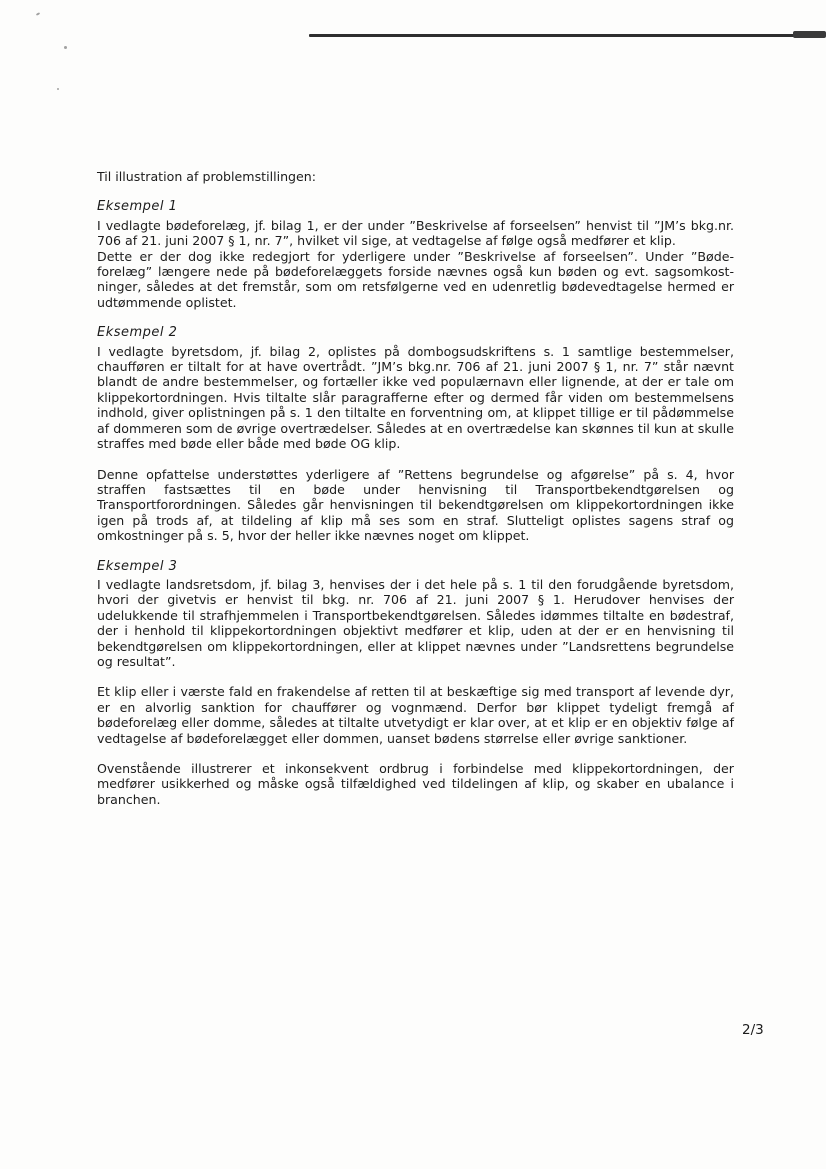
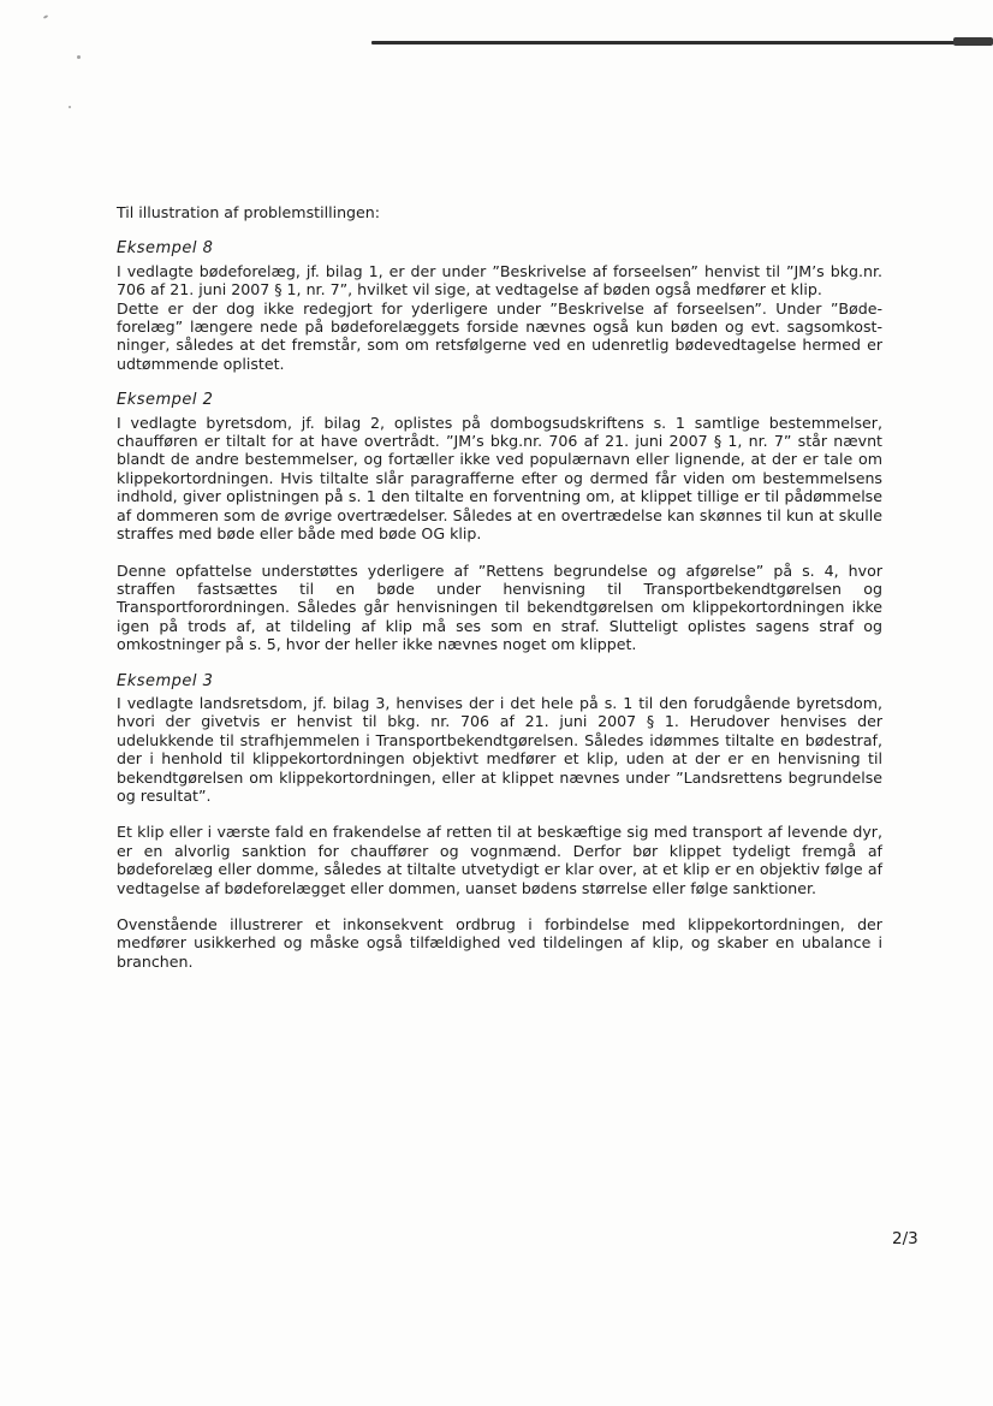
  Til illustration af problemstillingen:
- Eksempel 1
+ Eksempel 8
- I vedlagte bødeforelæg, jf. bilag 1, er der under ”Beskrivelse af forseelsen” henvist til ”JM’s bkg.nr. 706 af 21. juni 2007 § 1, nr. 7”, hvilket vil sige, at vedtagelse af følge også medfører et klip.
+ I vedlagte bødeforelæg, jf. bilag 1, er der under ”Beskrivelse af forseelsen” henvist til ”JM’s bkg.nr. 706 af 21. juni 2007 § 1, nr. 7”, hvilket vil sige, at vedtagelse af bøden også medfører et klip.
  Dette er der dog ikke redegjort for yderligere under ”Beskrivelse af forseelsen”. Under ”Bøde-forelæg” længere nede på bødeforelæggets forside nævnes også kun bøden og evt. sagsomkost-ninger, således at det fremstår, som om retsfølgerne ved en udenretlig bødevedtagelse hermed er udtømmende oplistet.
  Eksempel 2
  I vedlagte byretsdom, jf. bilag 2, oplistes på dombogsudskriftens s. 1 samtlige bestemmelser, chaufføren er tiltalt for at have overtrådt. ”JM’s bkg.nr. 706 af 21. juni 2007 § 1, nr. 7” står nævnt blandt de andre bestemmelser, og fortæller ikke ved populærnavn eller lignende, at der er tale om klippekortordningen. Hvis tiltalte slår paragrafferne efter og dermed får viden om bestemmelsens indhold, giver oplistningen på s. 1 den tiltalte en forventning om, at klippet tillige er til pådømmelse af dommeren som de øvrige overtrædelser. Således at en overtrædelse kan skønnes til kun at skulle straffes med bøde eller både med bøde OG klip.
  Denne opfattelse understøttes yderligere af ”Rettens begrundelse og afgørelse” på s. 4, hvor straffen fastsættes til en bøde under henvisning til Transportbekendtgørelsen og Transportforordningen. Således går henvisningen til bekendtgørelsen om klippekortordningen ikke igen på trods af, at tildeling af klip må ses som en straf. Slutteligt oplistes sagens straf og omkostninger på s. 5, hvor der heller ikke nævnes noget om klippet.
  Eksempel 3
  I vedlagte landsretsdom, jf. bilag 3, henvises der i det hele på s. 1 til den forudgående byretsdom, hvori der givetvis er henvist til bkg. nr. 706 af 21. juni 2007 § 1. Herudover henvises der udelukkende til strafhjemmelen i Transportbekendtgørelsen. Således idømmes tiltalte en bødestraf, der i henhold til klippekortordningen objektivt medfører et klip, uden at der er en henvisning til bekendtgørelsen om klippekortordningen, eller at klippet nævnes under ”Landsrettens begrundelse og resultat”.
- Et klip eller i værste fald en frakendelse af retten til at beskæftige sig med transport af levende dyr, er en alvorlig sanktion for chauffører og vognmænd. Derfor bør klippet tydeligt fremgå af bødeforelæg eller domme, således at tiltalte utvetydigt er klar over, at et klip er en objektiv følge af vedtagelse af bødeforelægget eller dommen, uanset bødens størrelse eller øvrige sanktioner.
+ Et klip eller i værste fald en frakendelse af retten til at beskæftige sig med transport af levende dyr, er en alvorlig sanktion for chauffører og vognmænd. Derfor bør klippet tydeligt fremgå af bødeforelæg eller domme, således at tiltalte utvetydigt er klar over, at et klip er en objektiv følge af vedtagelse af bødeforelægget eller dommen, uanset bødens størrelse eller følge sanktioner.
  Ovenstående illustrerer et inkonsekvent ordbrug i forbindelse med klippekortordningen, der medfører usikkerhed og måske også tilfældighed ved tildelingen af klip, og skaber en ubalance i branchen.
  2/3
